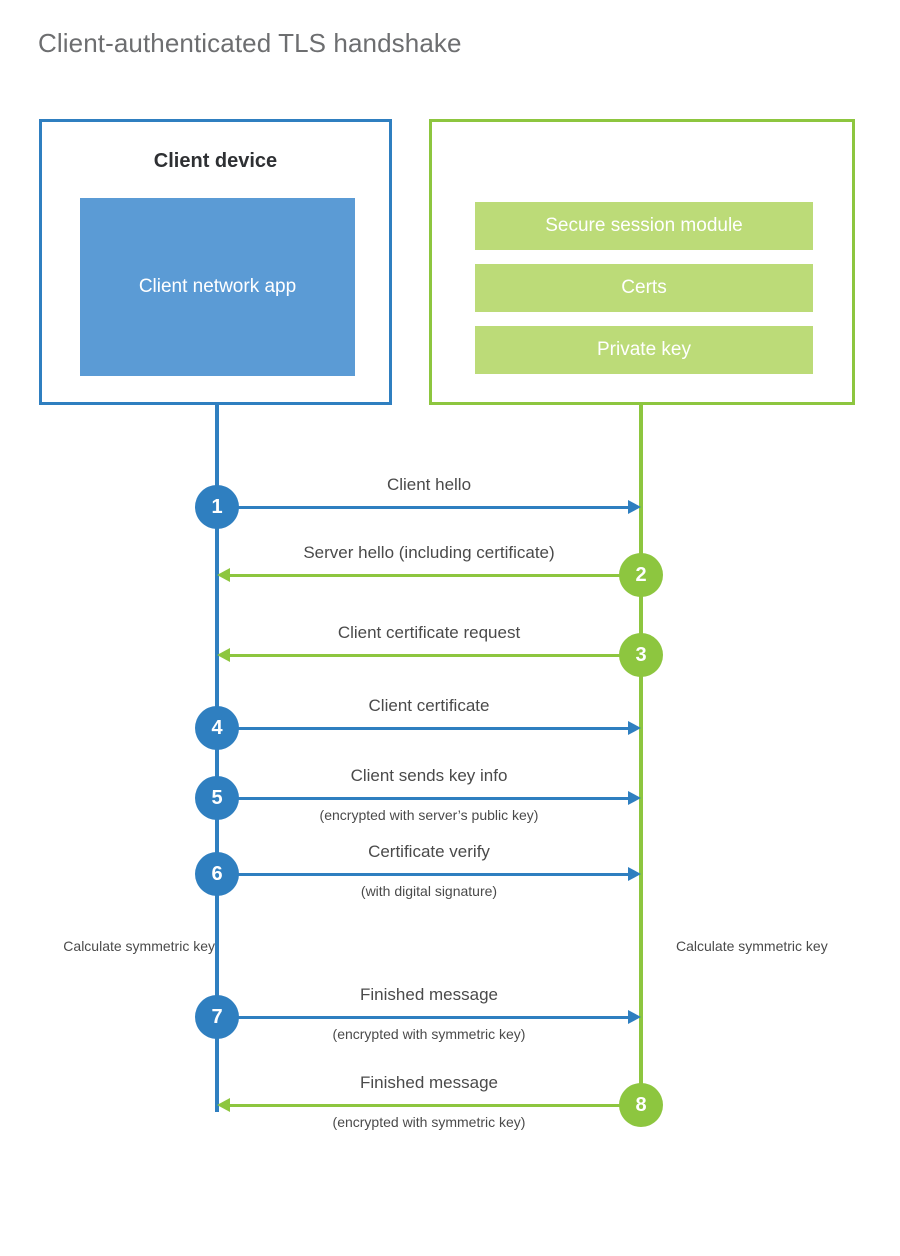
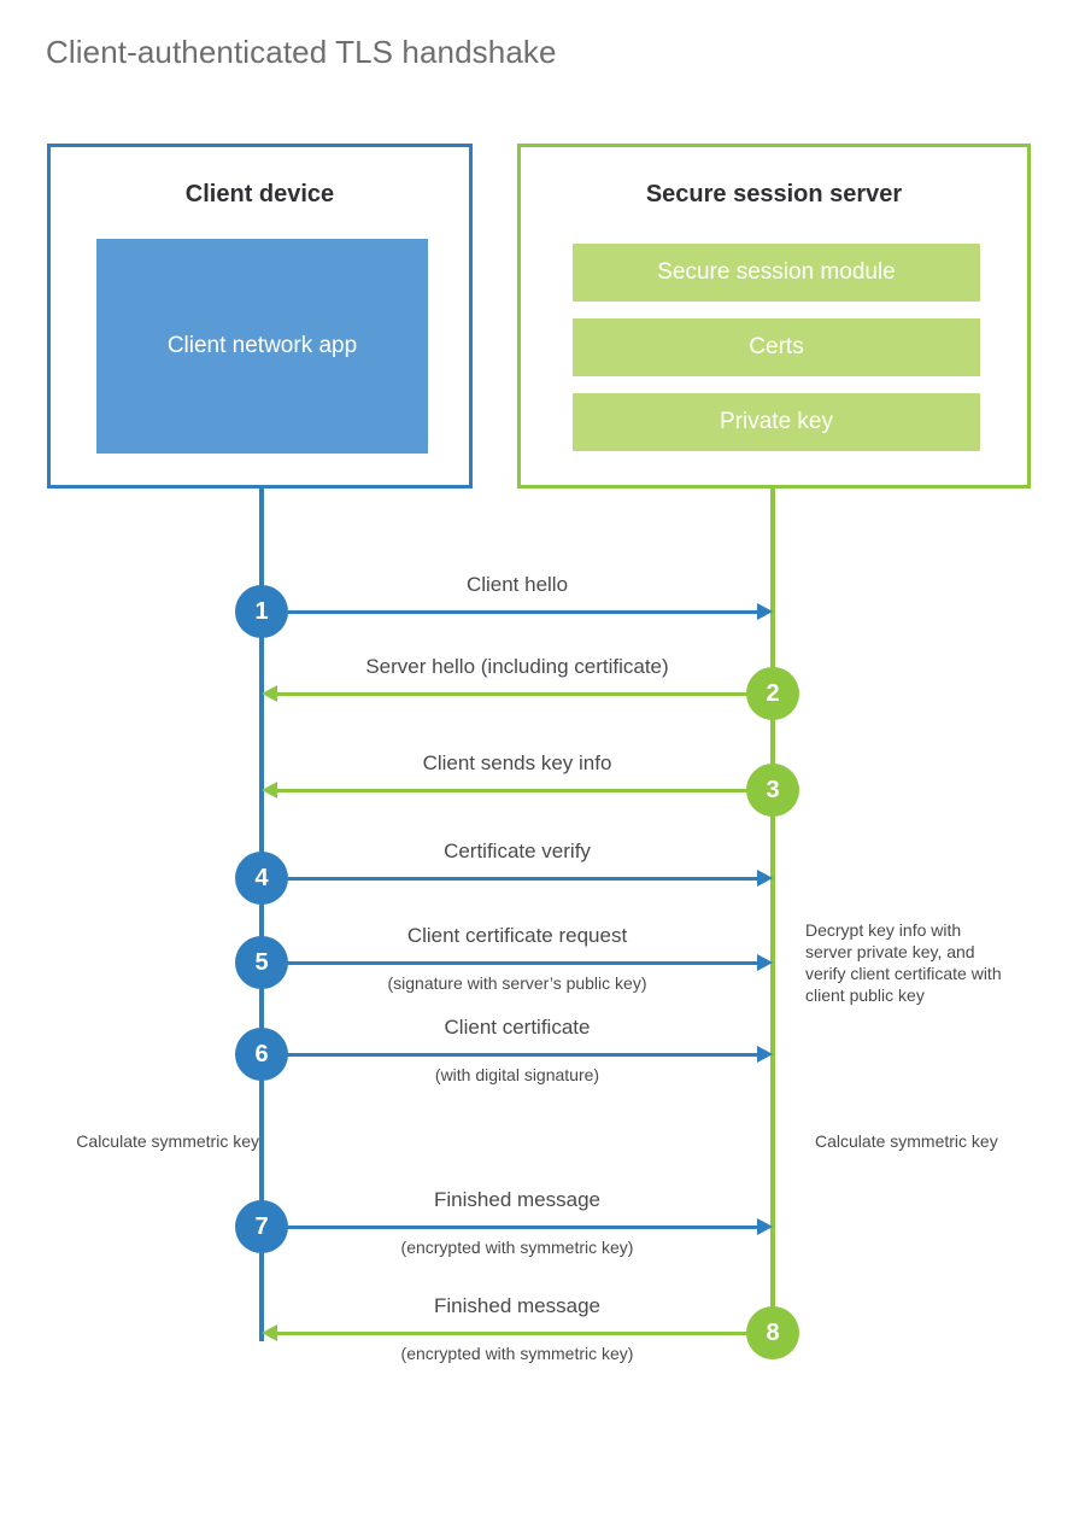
  Client-authenticated TLS handshake
  Client device
  Client network app
+ Secure session server
  Secure session module
  Certs
  Private key
  Client hello
  1
  Server hello (including certificate)
  2
- Client certificate request
+ Client sends key info
  3
- Client certificate
+ Certificate verify
  4
- Client sends key info
+ Client certificate request
- (encrypted with server’s public key)
+ (signature with server’s public key)
  5
- Certificate verify
+ Client certificate
  (with digital signature)
  6
  Finished message
  (encrypted with symmetric key)
  7
  Finished message
  (encrypted with symmetric key)
  8
+ Decrypt key info with server private key, and verify client certificate with client public key
  Calculate symmetric key
  Calculate symmetric key
